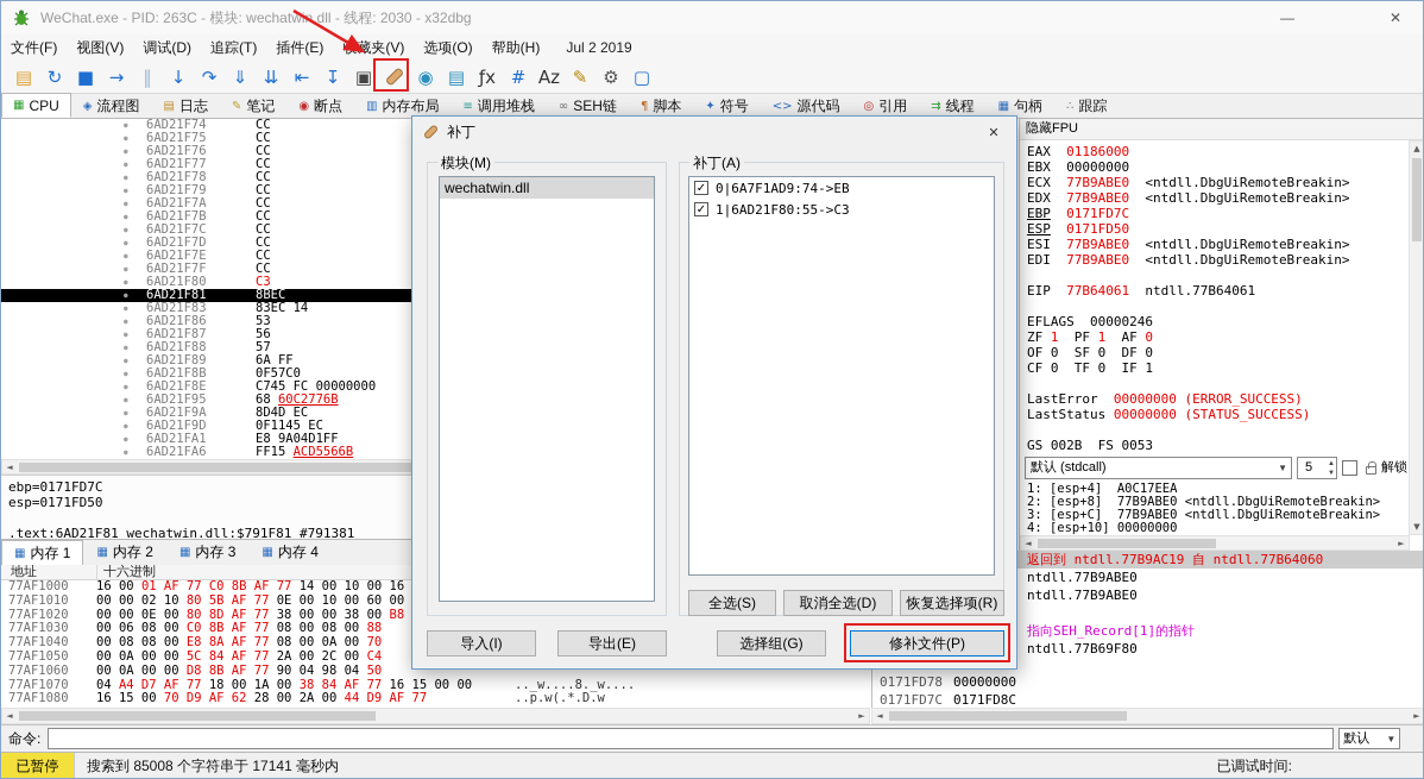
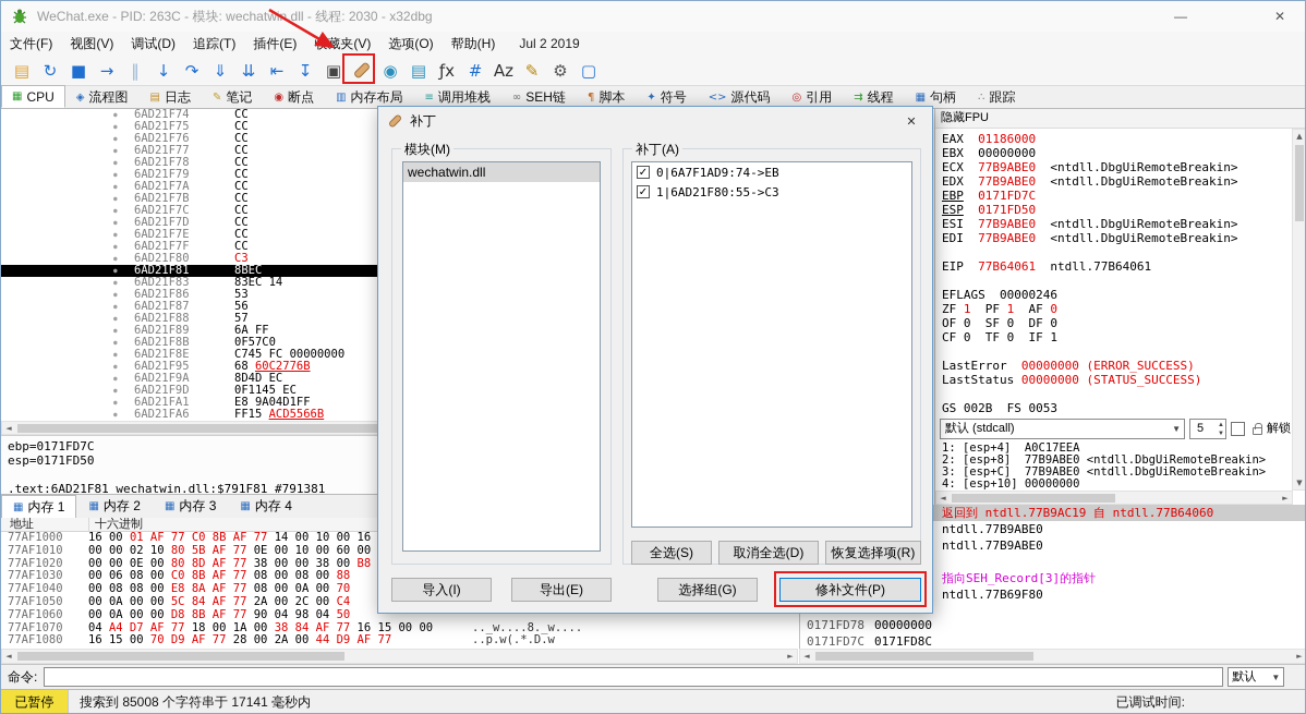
  WeChat.exe - PID: 263C - 模块: wechatwn.dll - 线程: 2030 - x32dbg
  —
  ✕
  文件(F)
  视图(V)
  调试(D)
  追踪(T)
  插件(E)
  收藏夹(V)
  选项(O)
  帮助(H)
  Jul 2 2019
  ▤
  ↻
  ■
  →
  ‖
  ↓
  ↷
  ⇓
  ⇊
  ⇤
  ↧
  ▣
  ◉
  ▤
  ƒx
  #
  Az
  ✎
  ⚙
  ▢
  ▦
  CPU
  ◈
  流程图
  ▤
  日志
  ✎
  笔记
  ◉
  断点
  ▥
  内存布局
  ≡
  调用堆栈
  ∞
  SEH链
  ¶
  脚本
  ✦
  符号
  <>
  源代码
  ◎
  引用
  ⇉
  线程
  ▦
  句柄
  ∴
  跟踪
  6AD21F74 CC
  6AD21F75 CC
  6AD21F76 CC
  6AD21F77 CC
  6AD21F78 CC
  6AD21F79 CC
  6AD21F7A CC
  6AD21F7B CC
  6AD21F7C CC
  6AD21F7D CC
  6AD21F7E CC
  6AD21F7F CC
  6AD21F80 C3
  6AD21F81 8BEC
  6AD21F83 83EC 14
  6AD21F86 53
  6AD21F87 56
  6AD21F88 57
  6AD21F89 6A FF
  6AD21F8B 0F57C0
  6AD21F8E C745 FC 00000000
  6AD21F95 68 60C2776B
  6AD21F9A 8D4D EC
  6AD21F9D 0F1145 EC
  6AD21FA1 E8 9A04D1FF
  6AD21FA6 FF15 ACD5566B
  ◄
  ebp=0171FD7C
  esp=0171FD50
  .text:6AD21F81 wechatwin.dll:$791F81 #791381
  ▦
  内存 1
  ▦
  内存 2
  ▦
  内存 3
  ▦
  内存 4
  地址
  十六进制
  77AF1000 16 00 01 AF 77 C0 8B AF 77 14 00 10 00 16
  77AF1010 00 00 02 10 80 5B AF 77 0E 00 10 00 60 00
  77AF1020 00 00 0E 00 80 8D AF 77 38 00 00 38 00 B8
  77AF1030 00 06 08 00 C0 8B AF 77 08 00 08 00 88
  77AF1040 00 08 08 00 E8 8A AF 77 08 00 0A 00 70
  77AF1050 00 0A 00 00 5C 84 AF 77 2A 00 2C 00 C4
  77AF1060 00 0A 00 00 D8 8B AF 77 90 04 98 04 50
  77AF1070 04 A4 D7 AF 77 18 00 1A 00 38 84 AF 77 16 15 00 00
  .._w....8._w....
- 77AF1080 16 15 00 70 D9 AF 62 28 00 2A 00 44 D9 AF 77
+ 77AF1080 16 15 00 70 D9 AF 77 28 00 2A 00 44 D9 AF 77
  ..p.w(.*.D.w
  ◄
  ►
  隐藏FPU
  EAX 01186000
  EBX 00000000
  ECX 77B9ABE0 <ntdll.DbgUiRemoteBreakin>
  EDX 77B9ABE0 <ntdll.DbgUiRemoteBreakin>
  EBP 0171FD7C
  ESP 0171FD50
  ESI 77B9ABE0 <ntdll.DbgUiRemoteBreakin>
  EDI 77B9ABE0 <ntdll.DbgUiRemoteBreakin>
  EIP 77B64061 ntdll.77B64061
  EFLAGS 00000246
  ZF 1 PF 1 AF 0
  OF 0 SF 0 DF 0
  CF 0 TF 0 IF 1
  LastError 00000000 (ERROR_SUCCESS)
  LastStatus 00000000 (STATUS_SUCCESS)
  GS 002B FS 0053
  默认 (stdcall)
  ▼
  5
  解锁
  1: [esp+4] A0C17EEA
  2: [esp+8] 77B9ABE0 <ntdll.DbgUiRemoteBreakin>
  3: [esp+C] 77B9ABE0 <ntdll.DbgUiRemoteBreakin>
  4: [esp+10] 00000000
  ◄
  ►
  ▲
  ▼
  返回到 ntdll.77B9AC19 自 ntdll.77B64060
  ntdll.77B9ABE0
  ntdll.77B9ABE0
- 指向SEH_Record[1]的指针
+ 指向SEH_Record[3]的指针
  ntdll.77B69F80
  0171FD78 00000000
  0171FD7C 0171FD8C
  ◄
  ►
  命令:
  默认
  ▼
  已暂停
  搜索到 85008 个字符串于 17141 毫秒内
  已调试时间:
  补丁
  ✕
  模块(M)
  补丁(A)
  wechatwin.dll
  ✓
  0|6A7F1AD9:74->EB
  ✓
  1|6AD21F80:55->C3
  全选(S)
  取消全选(D)
  恢复选择项(R)
  导入(I)
  导出(E)
  选择组(G)
  修补文件(P)
